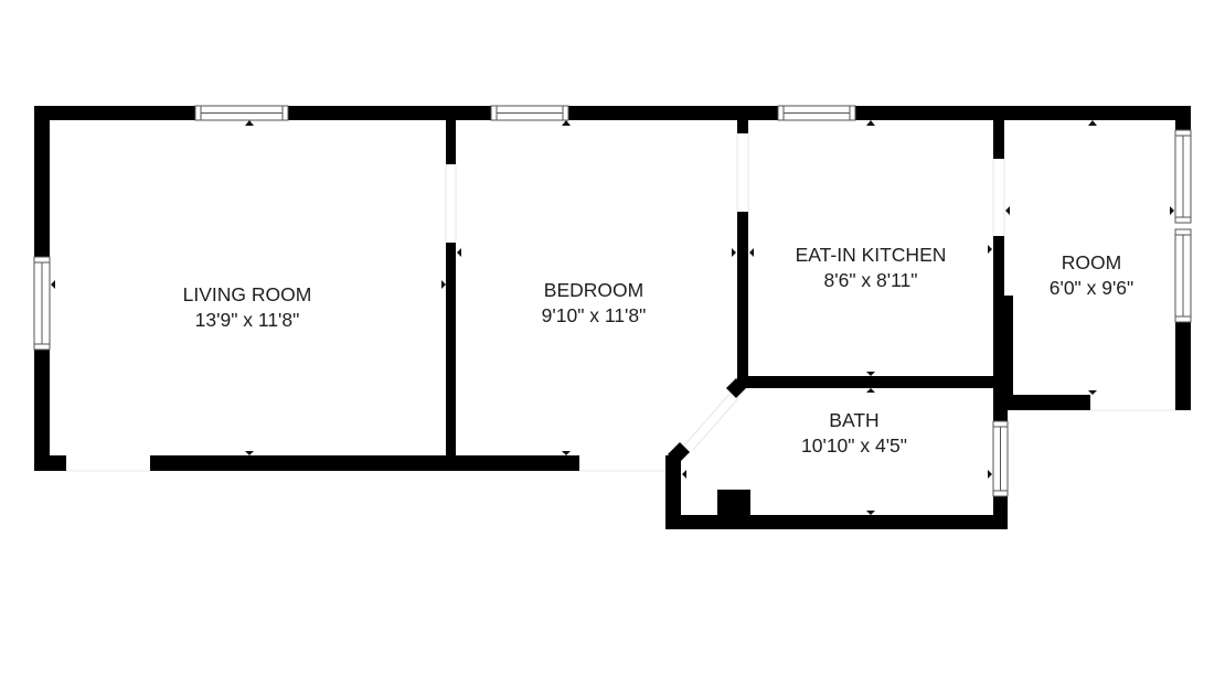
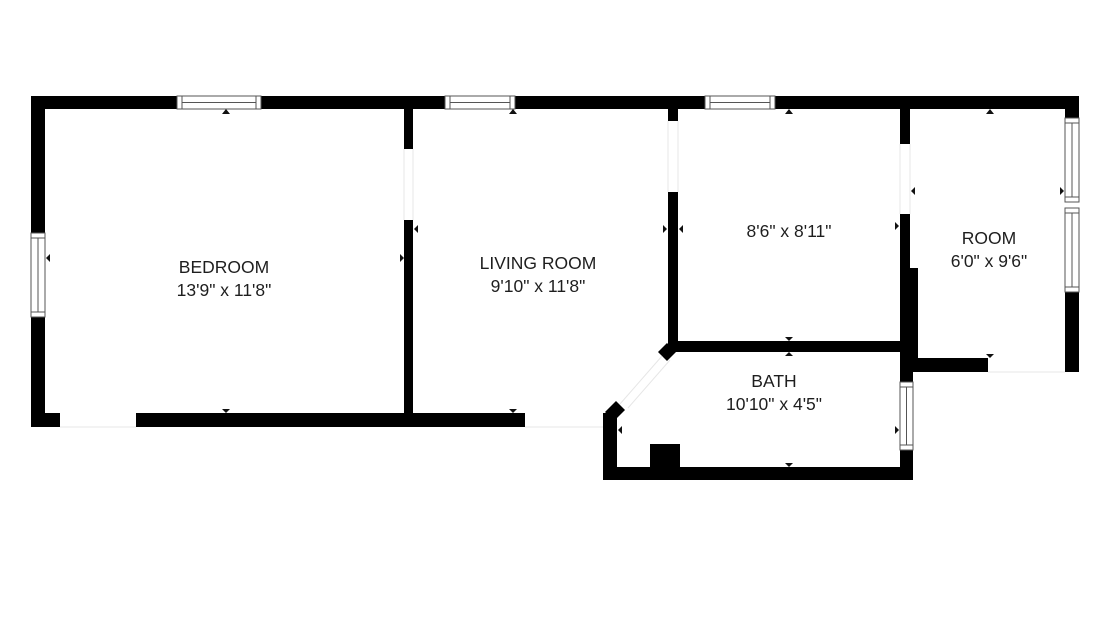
- LIVING ROOM
+ BEDROOM
  13'9" x 11'8"
- BEDROOM
+ LIVING ROOM
  9'10" x 11'8"
- EAT-IN KITCHEN
  8'6" x 8'11"
  ROOM
  6'0" x 9'6"
  BATH
  10'10" x 4'5"
